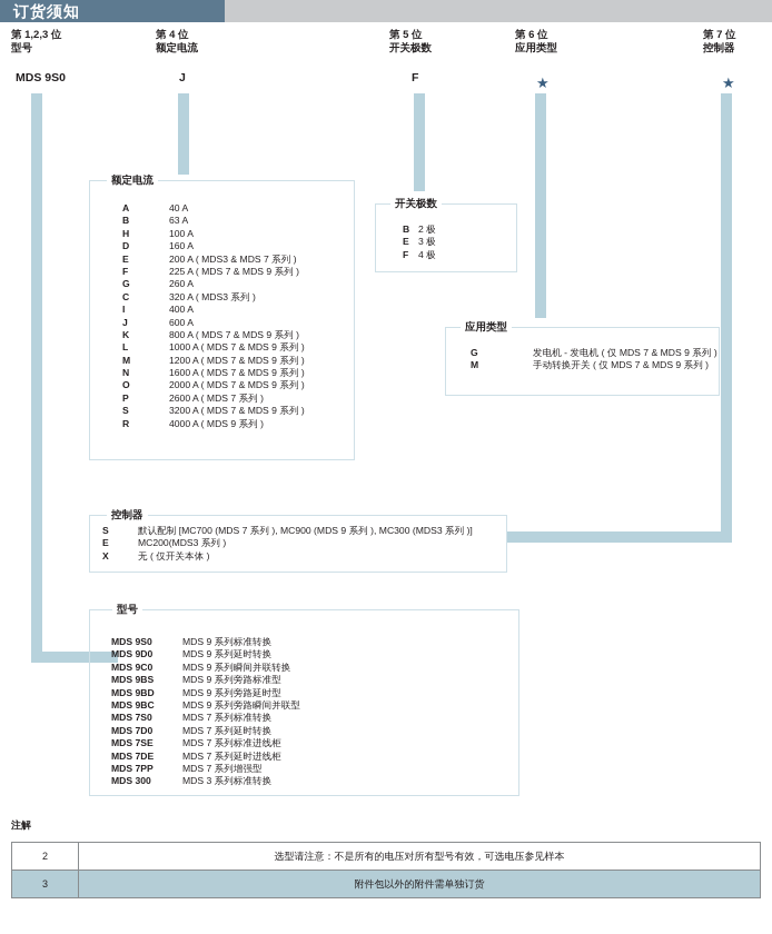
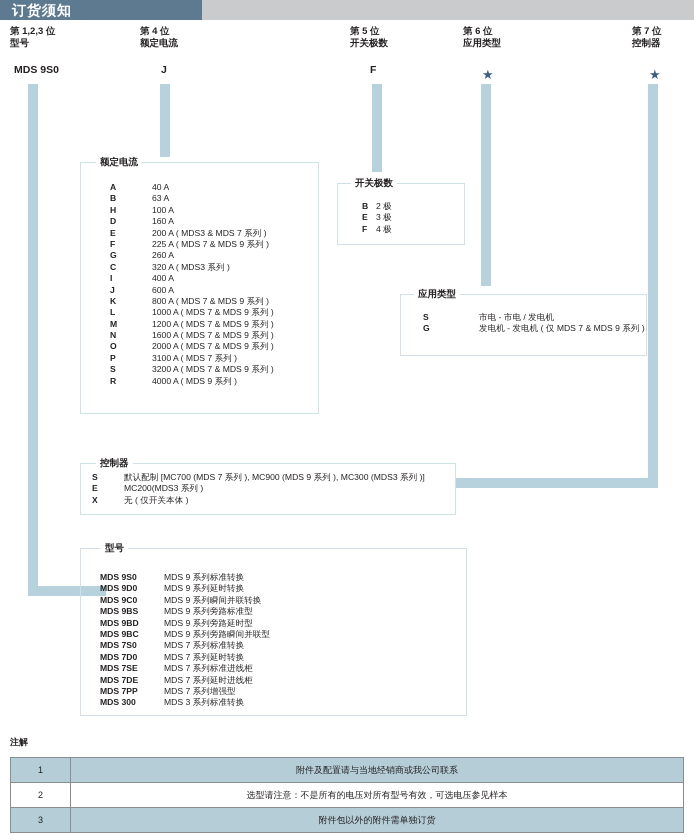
  订货须知
  第 1,2,3 位
  型号
  第 4 位
  额定电流
  第 5 位
  开关极数
  第 6 位
  应用类型
  第 7 位
  控制器
  MDS 9S0
  J
  F
  ★
  ★
  额定电流
  A 40 A
  B 63 A
  H 100 A
  D 160 A
  E 200 A ( MDS3 & MDS 7 系列 )
  F 225 A ( MDS 7 & MDS 9 系列 )
  G 260 A
  C 320 A ( MDS3 系列 )
  I 400 A
  J 600 A
  K 800 A ( MDS 7 & MDS 9 系列 )
  L 1000 A ( MDS 7 & MDS 9 系列 )
  M 1200 A ( MDS 7 & MDS 9 系列 )
  N 1600 A ( MDS 7 & MDS 9 系列 )
  O 2000 A ( MDS 7 & MDS 9 系列 )
- P 2600 A ( MDS 7 系列 )
+ P 3100 A ( MDS 7 系列 )
  S 3200 A ( MDS 7 & MDS 9 系列 )
  R 4000 A ( MDS 9 系列 )
  开关极数
  B 2 极
  E 3 极
  F 4 极
  应用类型
+ S 市电 - 市电 / 发电机
  G 发电机 - 发电机 ( 仅 MDS 7 & MDS 9 系列 )
- M 手动转换开关 ( 仅 MDS 7 & MDS 9 系列 )
  控制器
  S 默认配制 [MC700 (MDS 7 系列 ), MC900 (MDS 9 系列 ), MC300 (MDS3 系列 )]
  E MC200(MDS3 系列 )
  X 无 ( 仅开关本体 )
  型号
  MDS 9S0 MDS 9 系列标准转换
  MDS 9D0 MDS 9 系列延时转换
  MDS 9C0 MDS 9 系列瞬间并联转换
  MDS 9BS MDS 9 系列旁路标准型
  MDS 9BD MDS 9 系列旁路延时型
  MDS 9BC MDS 9 系列旁路瞬间并联型
  MDS 7S0 MDS 7 系列标准转换
  MDS 7D0 MDS 7 系列延时转换
  MDS 7SE MDS 7 系列标准进线柜
  MDS 7DE MDS 7 系列延时进线柜
  MDS 7PP MDS 7 系列增强型
  MDS 300 MDS 3 系列标准转换
  注解
+ 1	附件及配置请与当地经销商或我公司联系
  2	选型请注意：不是所有的电压对所有型号有效，可选电压参见样本
  3	附件包以外的附件需单独订货
